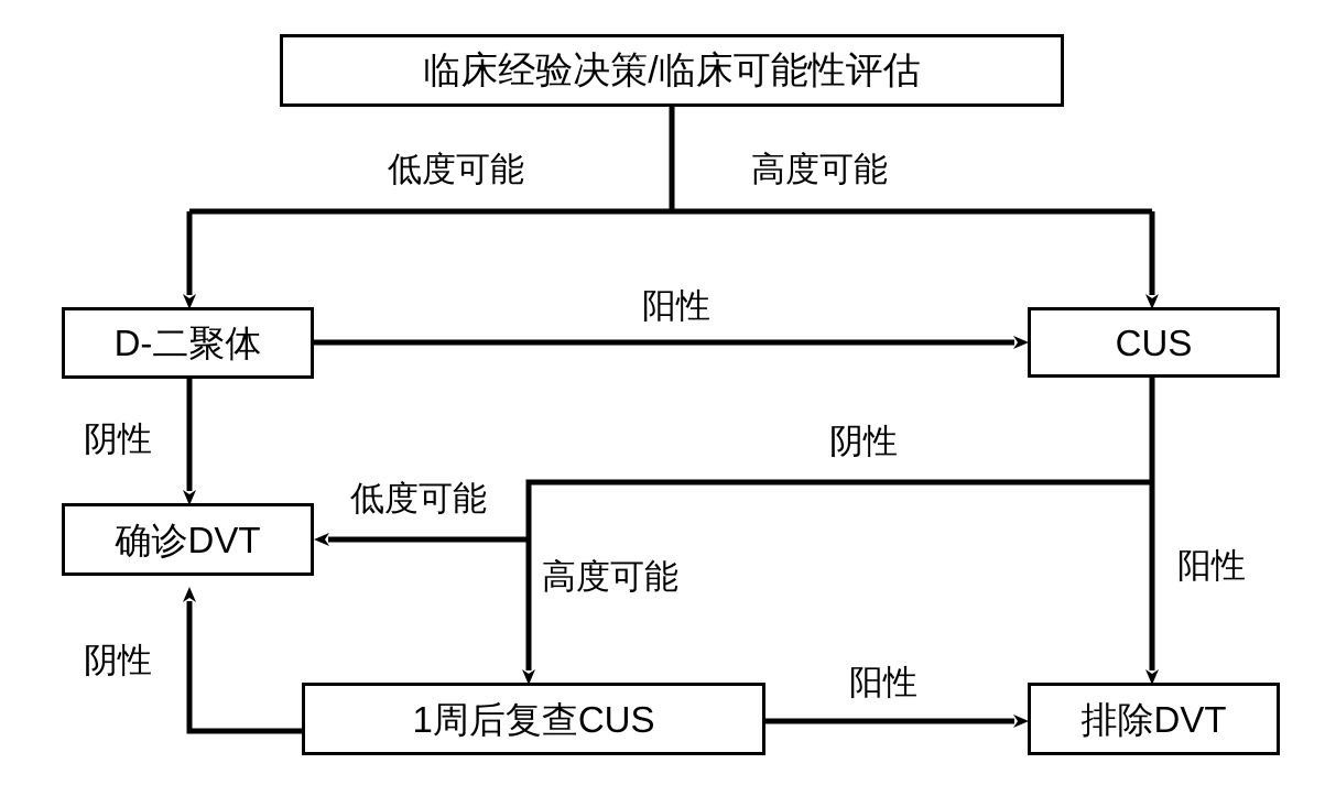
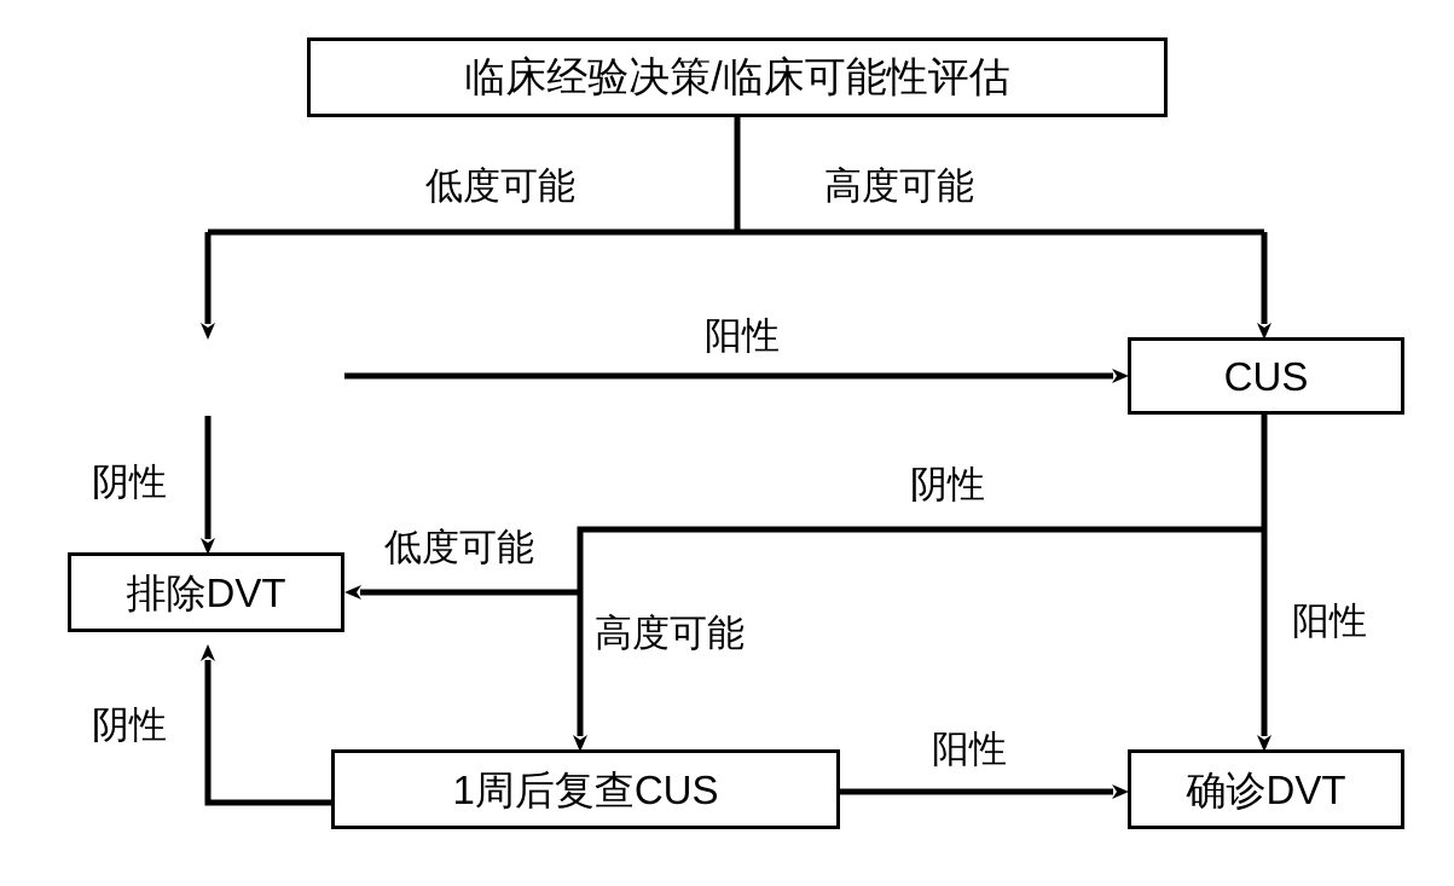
  临床经验决策/临床可能性评估
- D-二聚体
  CUS
- 确诊DVT
+ 排除DVT
  1周后复查CUS
- 排除DVT
+ 确诊DVT
  低度可能
  高度可能
  阳性
  阴性
  阴性
  低度可能
  高度可能
  阳性
  阴性
  阳性
